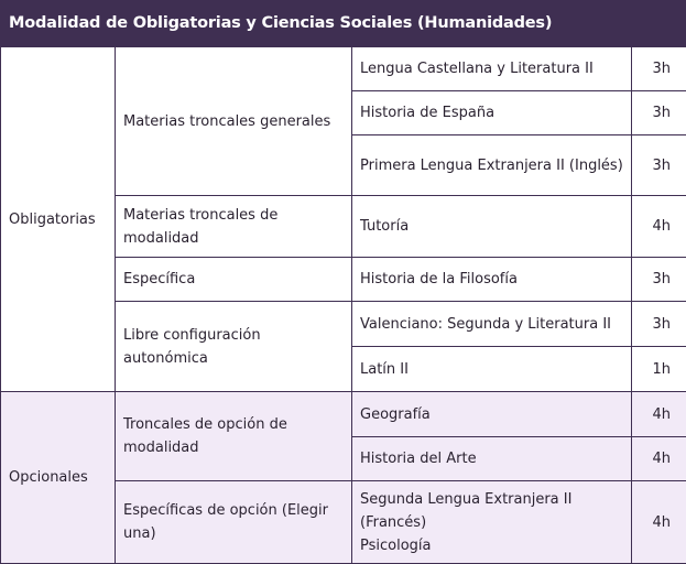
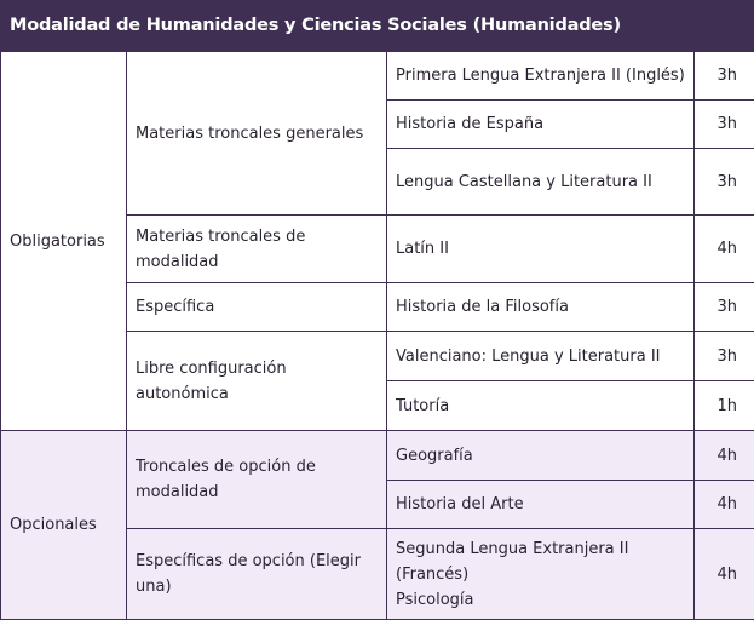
- Modalidad de Obligatorias y Ciencias Sociales (Humanidades)
+ Modalidad de Humanidades y Ciencias Sociales (Humanidades)
- Obligatorias	Materias troncales generales	Lengua Castellana y Literatura II	3h
+ Obligatorias	Materias troncales generales	Primera Lengua Extranjera II (Inglés)	3h
  Historia de España	3h
- Primera Lengua Extranjera II (Inglés)	3h
+ Lengua Castellana y Literatura II	3h
- Materias troncales de modalidad	Tutoría	4h
+ Materias troncales de modalidad	Latín II	4h
  Específica	Historia de la Filosofía	3h
- Libre configuración autonómica	Valenciano: Segunda y Literatura II	3h
+ Libre configuración autonómica	Valenciano: Lengua y Literatura II	3h
- Latín II	1h
+ Tutoría	1h
  Opcionales	Troncales de opción de modalidad	Geografía	4h
  Historia del Arte	4h
  Específicas de opción (Elegir una)	Segunda Lengua Extranjera II (Francés) Psicología	4h
